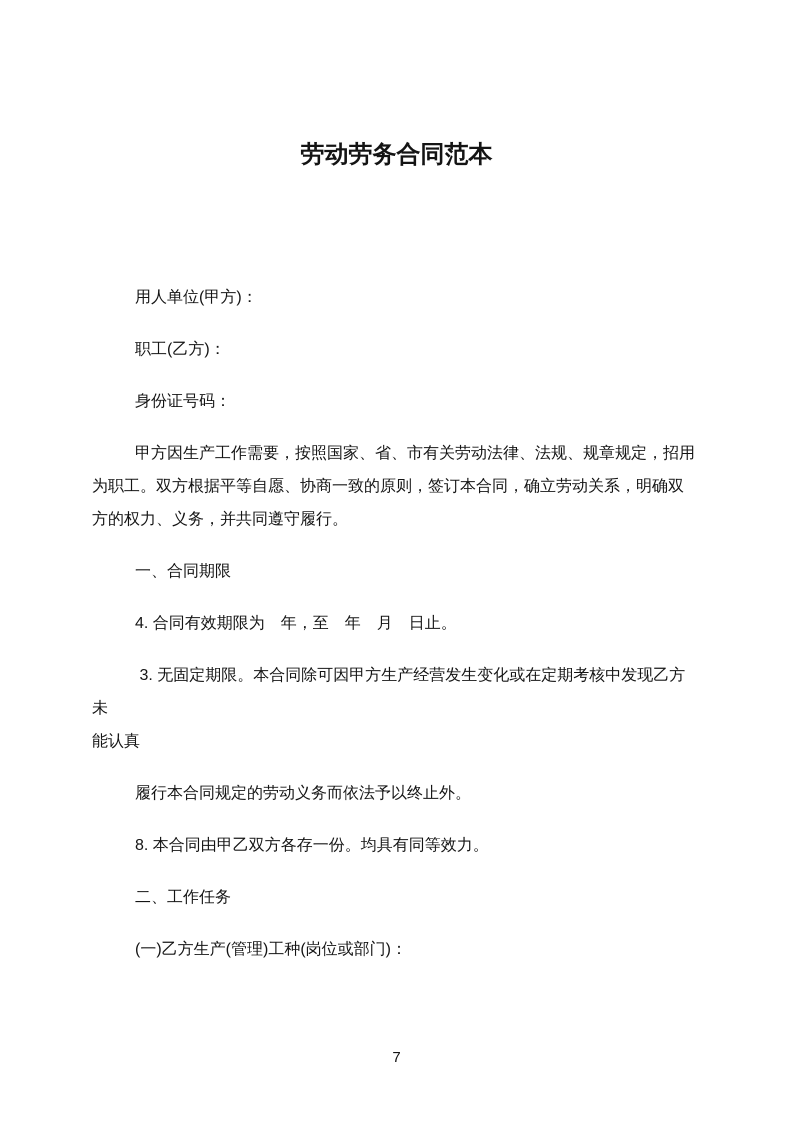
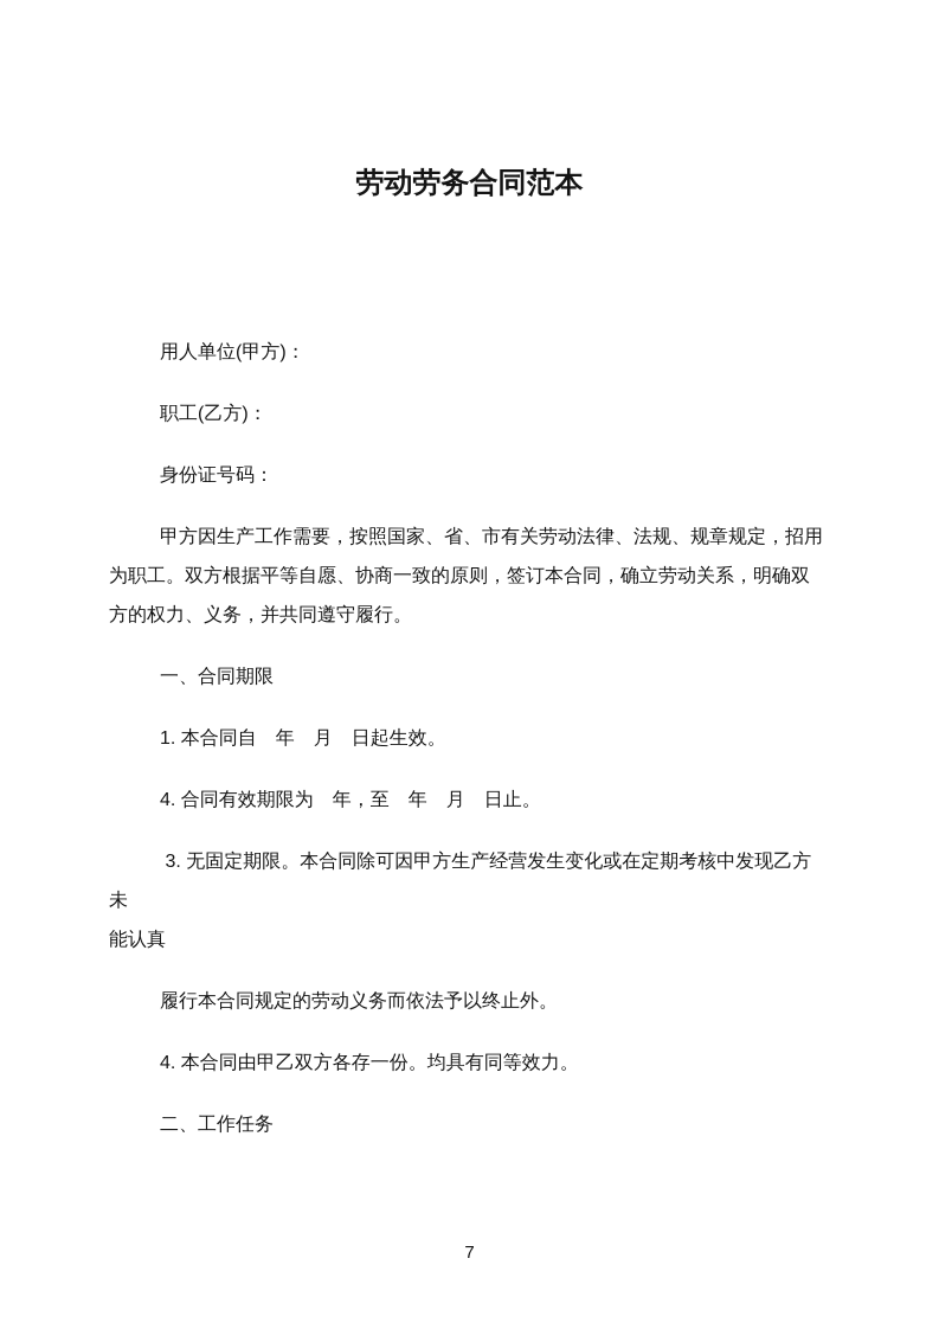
  劳动劳务合同范本
  用人单位(甲方)：
  职工(乙方)：
  身份证号码：
  甲方因生产工作需要，按照国家、省、市有关劳动法律、法规、规章规定，招用
  为职工。双方根据平等自愿、协商一致的原则，签订本合同，确立劳动关系，明确双
  方的权力、义务，并共同遵守履行。
  一、合同期限
+ 1. 本合同自 年 月 日起生效。
  4. 合同有效期限为 年，至 年 月 日止。
  3. 无固定期限。本合同除可因甲方生产经营发生变化或在定期考核中发现乙方未
  能认真
  履行本合同规定的劳动义务而依法予以终止外。
- 8. 本合同由甲乙双方各存一份。均具有同等效力。
+ 4. 本合同由甲乙双方各存一份。均具有同等效力。
  二、工作任务
- (一)乙方生产(管理)工种(岗位或部门)：
  7
